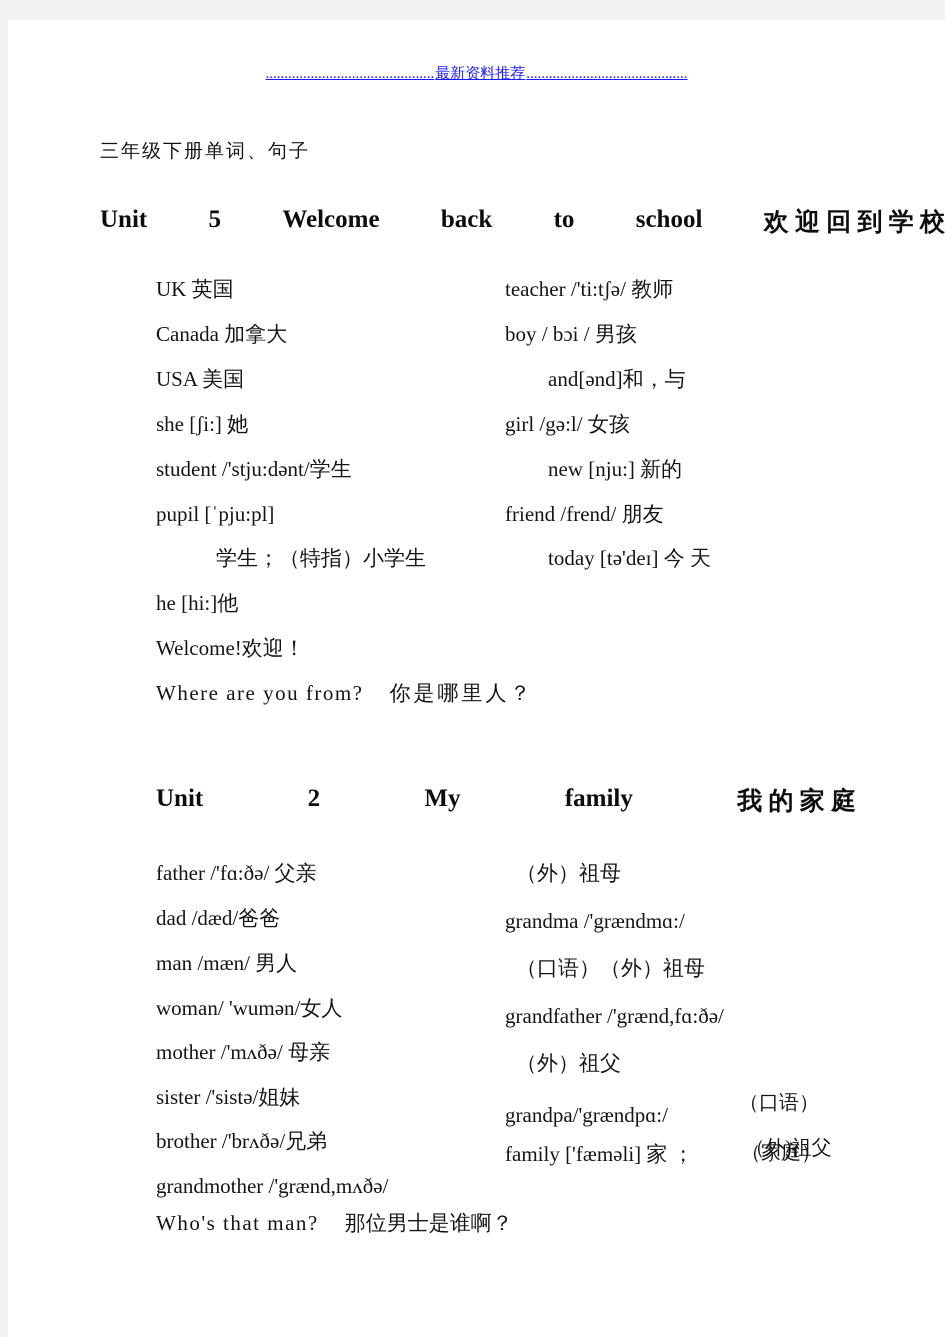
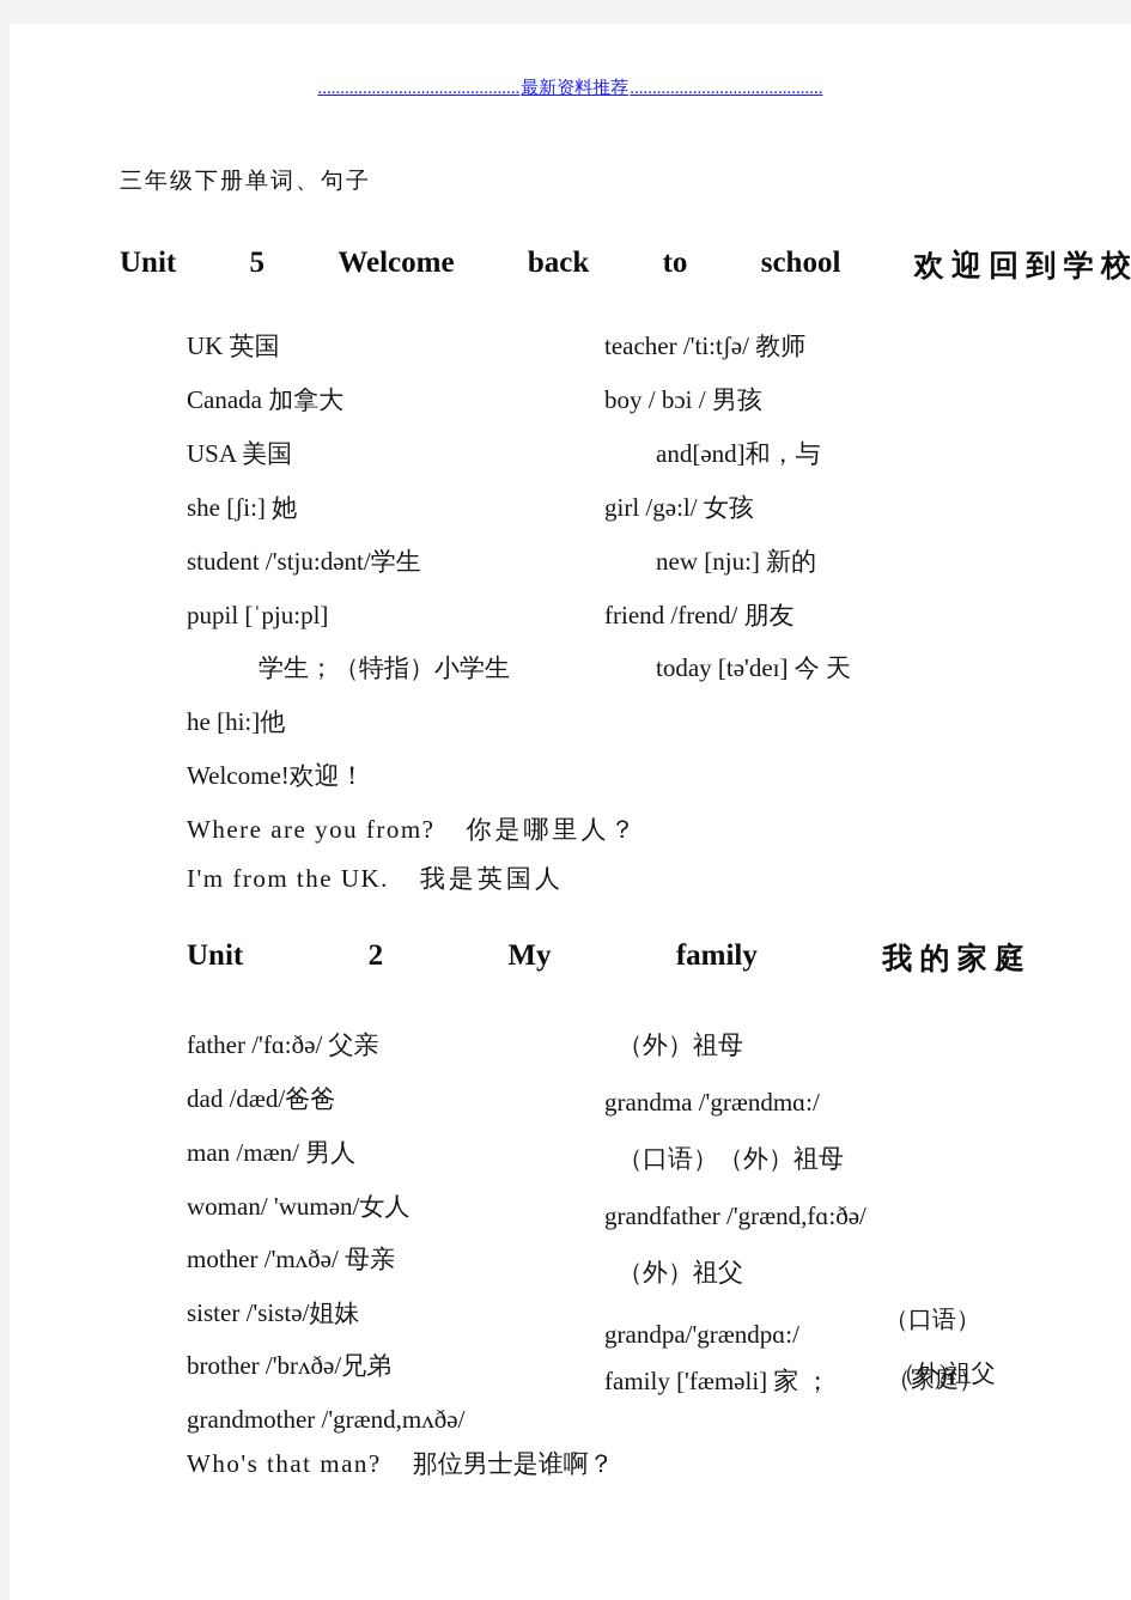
  .............................................最新资料推荐...........................................
  三年级下册单词、句子
  Unit
  5
  Welcome
  back
  to
  school
  欢 迎 回 到 学 校
  UK 英国
  Canada 加拿大
  USA 美国
  she [ʃi:] 她
  student /'stju:dənt/学生
  pupil [ˈpju:pl]
  学生；（特指）小学生
  teacher /'ti:tʃə/ 教师
  boy / bɔi / 男孩
  and[ənd]和，与
  girl /gə:l/ 女孩
  new [nju:] 新的
  friend /frend/ 朋友
  today [tə'deɪ] 今 天
  he [hi:]他
  Welcome!欢迎！
  Where are you from? 你是哪里人？
+ I'm from the UK. 我是英国人
  Unit
  2
  My
  family
  我 的 家 庭
  father /'fɑ:ðə/ 父亲
  dad /dæd/爸爸
  man /mæn/ 男人
  woman/ 'wumən/女人
  mother /'mʌðə/ 母亲
  sister /'sistə/姐妹
  brother /'brʌðə/兄弟
  grandmother /'grænd,mʌðə/
  （外）祖母
  grandma /'grændmɑ:/
  （口语）（外）祖母
  grandfather /'grænd,fɑ:ðə/
  （外）祖父
  grandpa/'grændpɑ:/
  family ['fæməli] 家 ；
  （口语）
  （外)祖父
  （家庭）
  Who's that man? 那位男士是谁啊？
